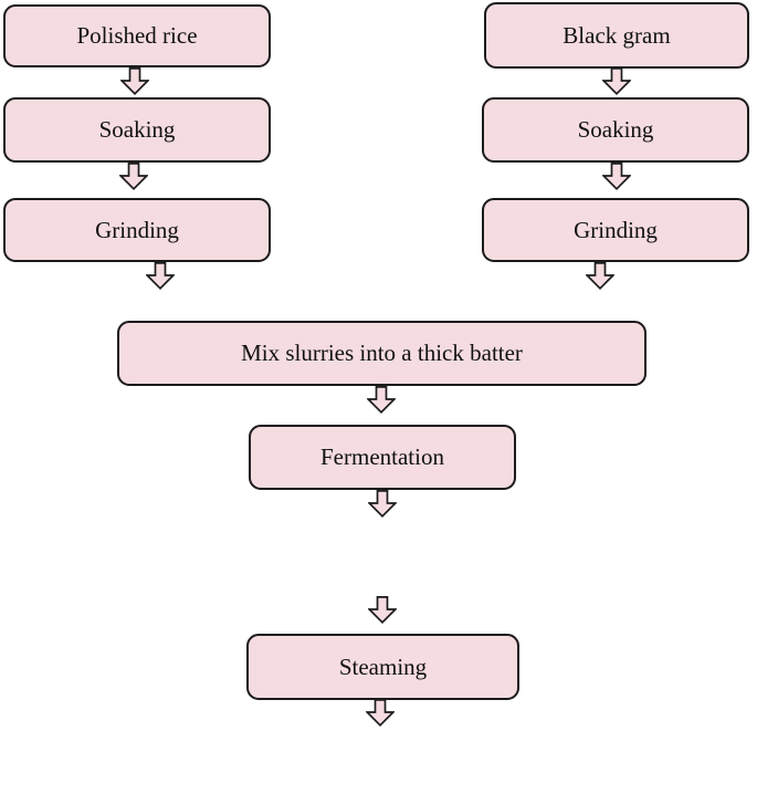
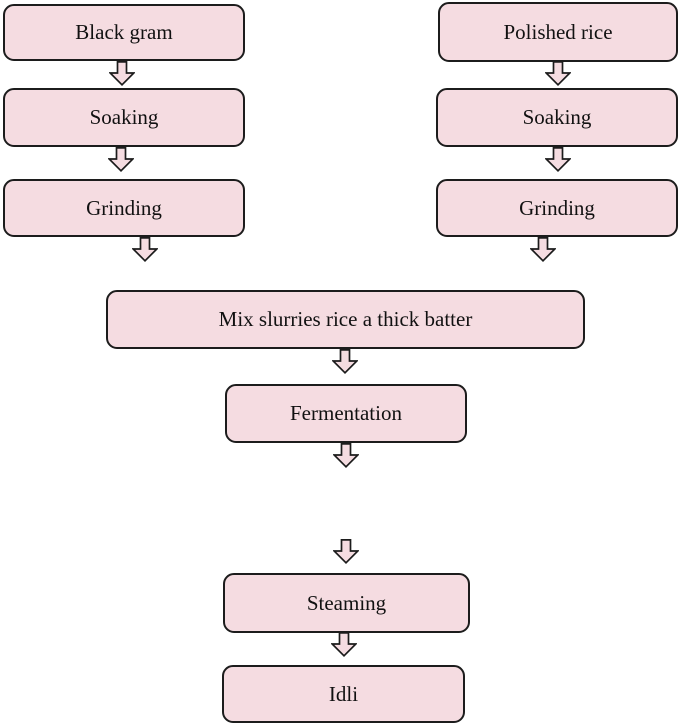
- Polished rice
+ Black gram
  Soaking
  Grinding
- Black gram
+ Polished rice
  Soaking
  Grinding
- Mix slurries into a thick batter
+ Mix slurries rice a thick batter
  Fermentation
  Steaming
+ Idli
